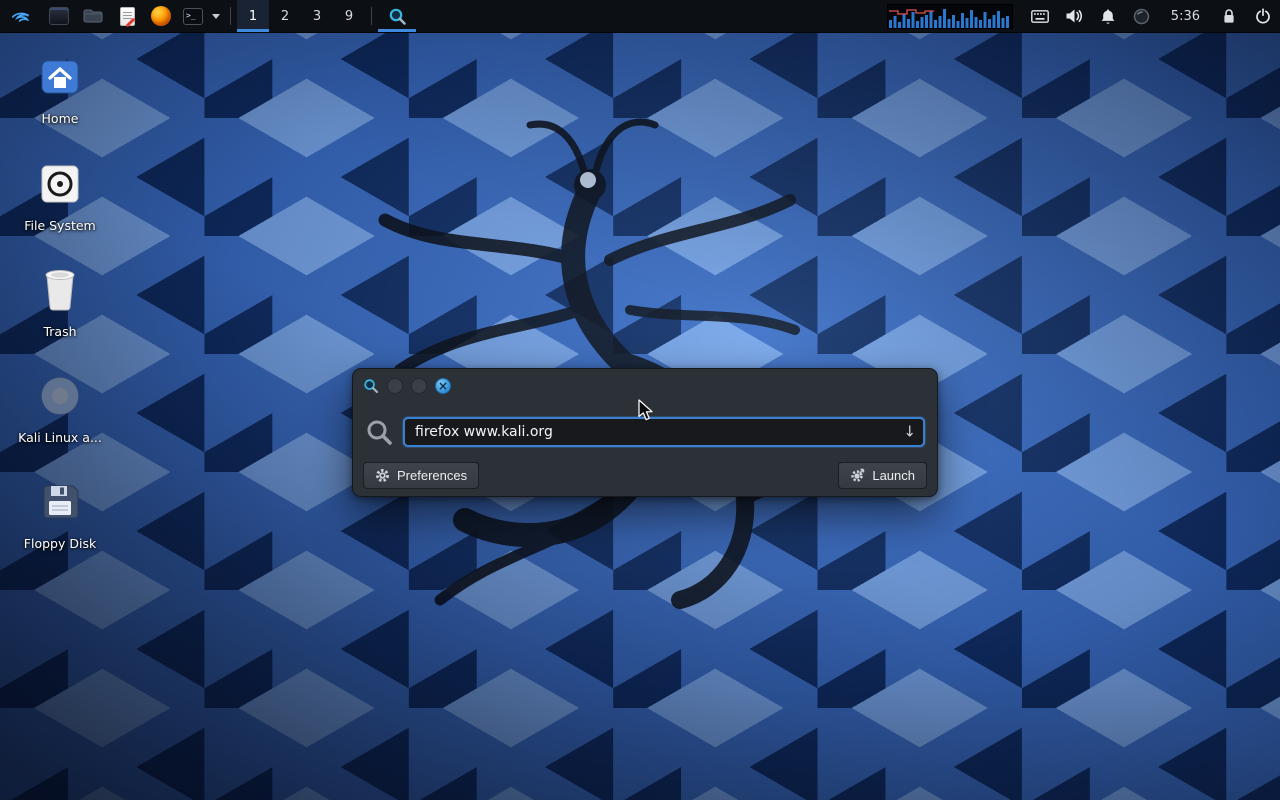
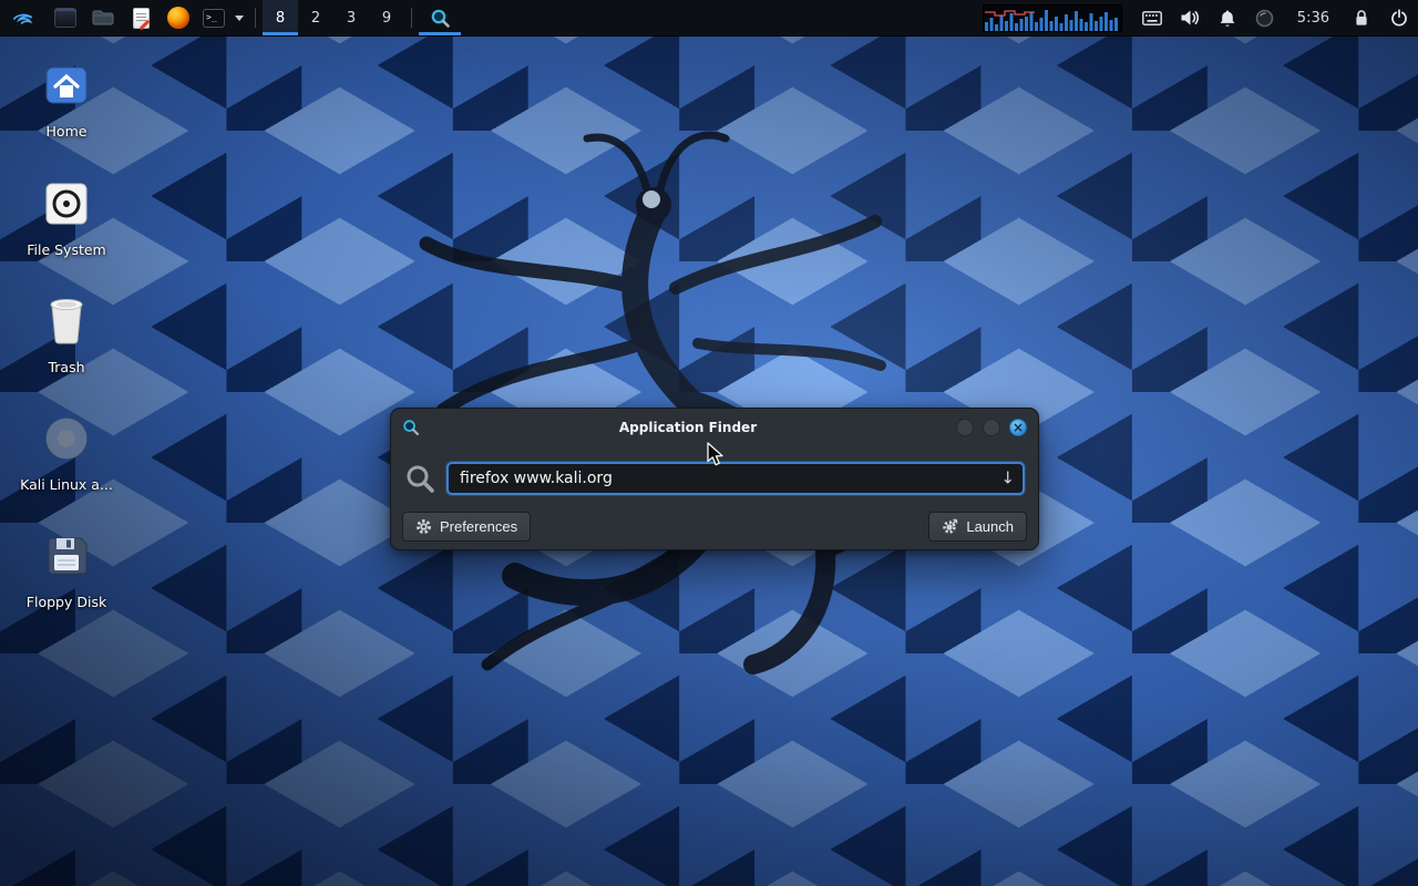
  >_
- 1
+ 8
  2
  3
  9
  5:36
  Home
  File System
  Trash
  Kali Linux a...
  Floppy Disk
+ Application Finder
  ×
  firefox www.kali.org
  ↓
  Preferences
  Launch
